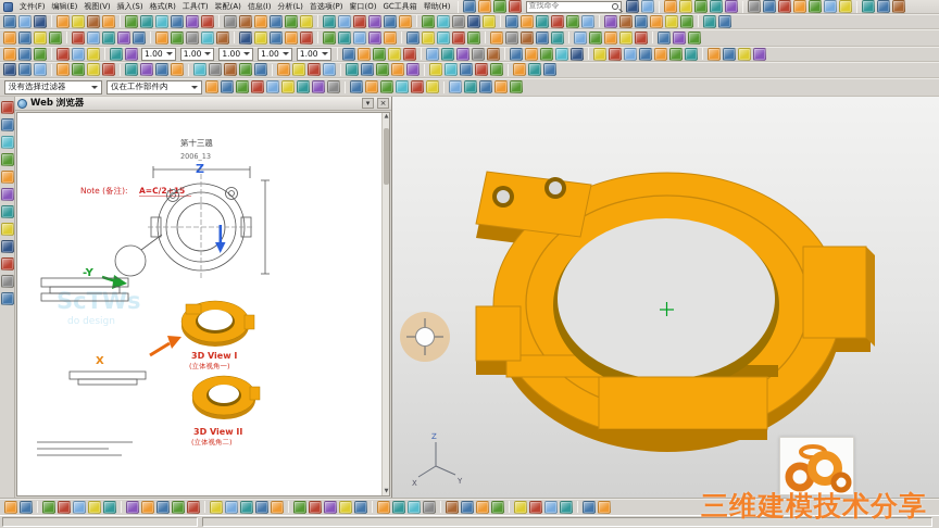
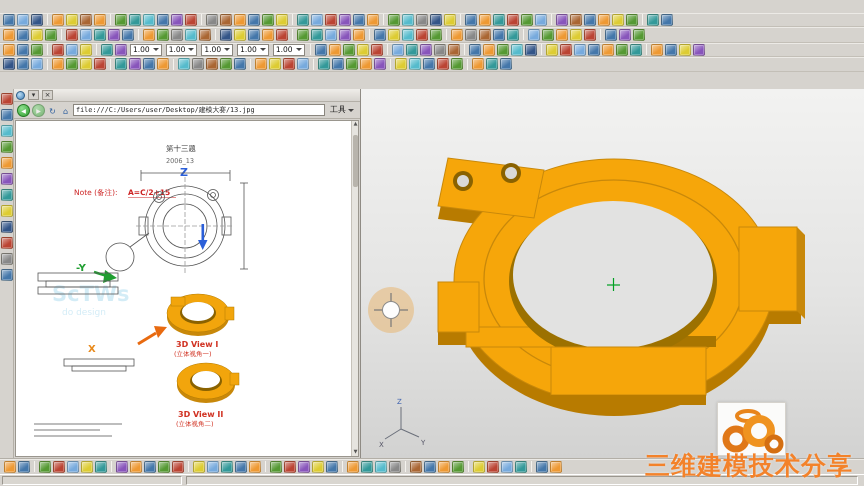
- 文件(F)
- 编辑(E)
- 视图(V)
- 插入(S)
- 格式(R)
- 工具(T)
- 装配(A)
- 信息(I)
- 分析(L)
- 首选项(P)
- 窗口(O)
- GC工具箱
- 帮助(H)
- 查找命令
  1.00
  1.00
  1.00
  1.00
  1.00
- 没有选择过滤器
- 仅在工作部件内
- Web 浏览器
  ▾
  ×
+ ↻
+ ⌂
+ file:///C:/Users/user/Desktop/建模大赛/13.jpg
+ 工具
  do design
  第十三题
  2006_13
  Note (备注):
  A=C/2+5
  Z
  -Y
  3D View I
  (立体视角一)
  X
  3D View II
  (立体视角二)
  Z
  X
  Y
  三维建模技术分享
